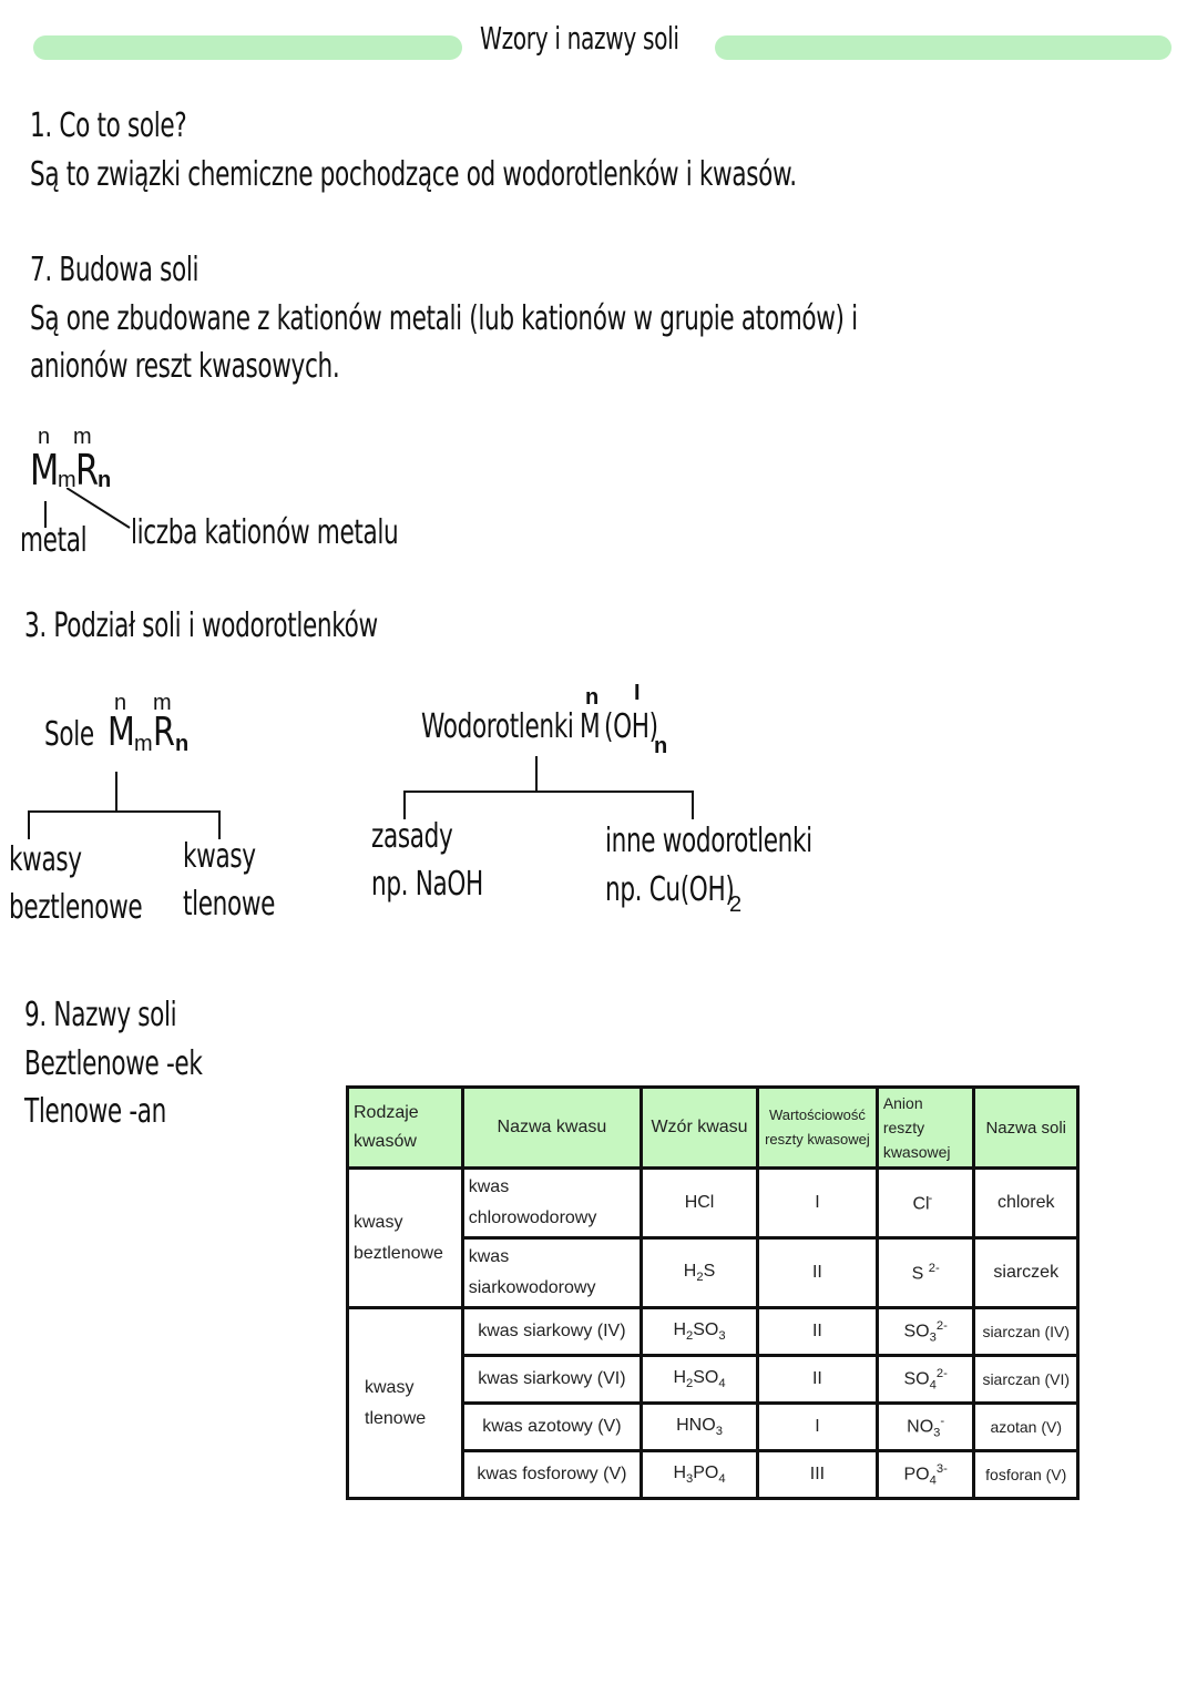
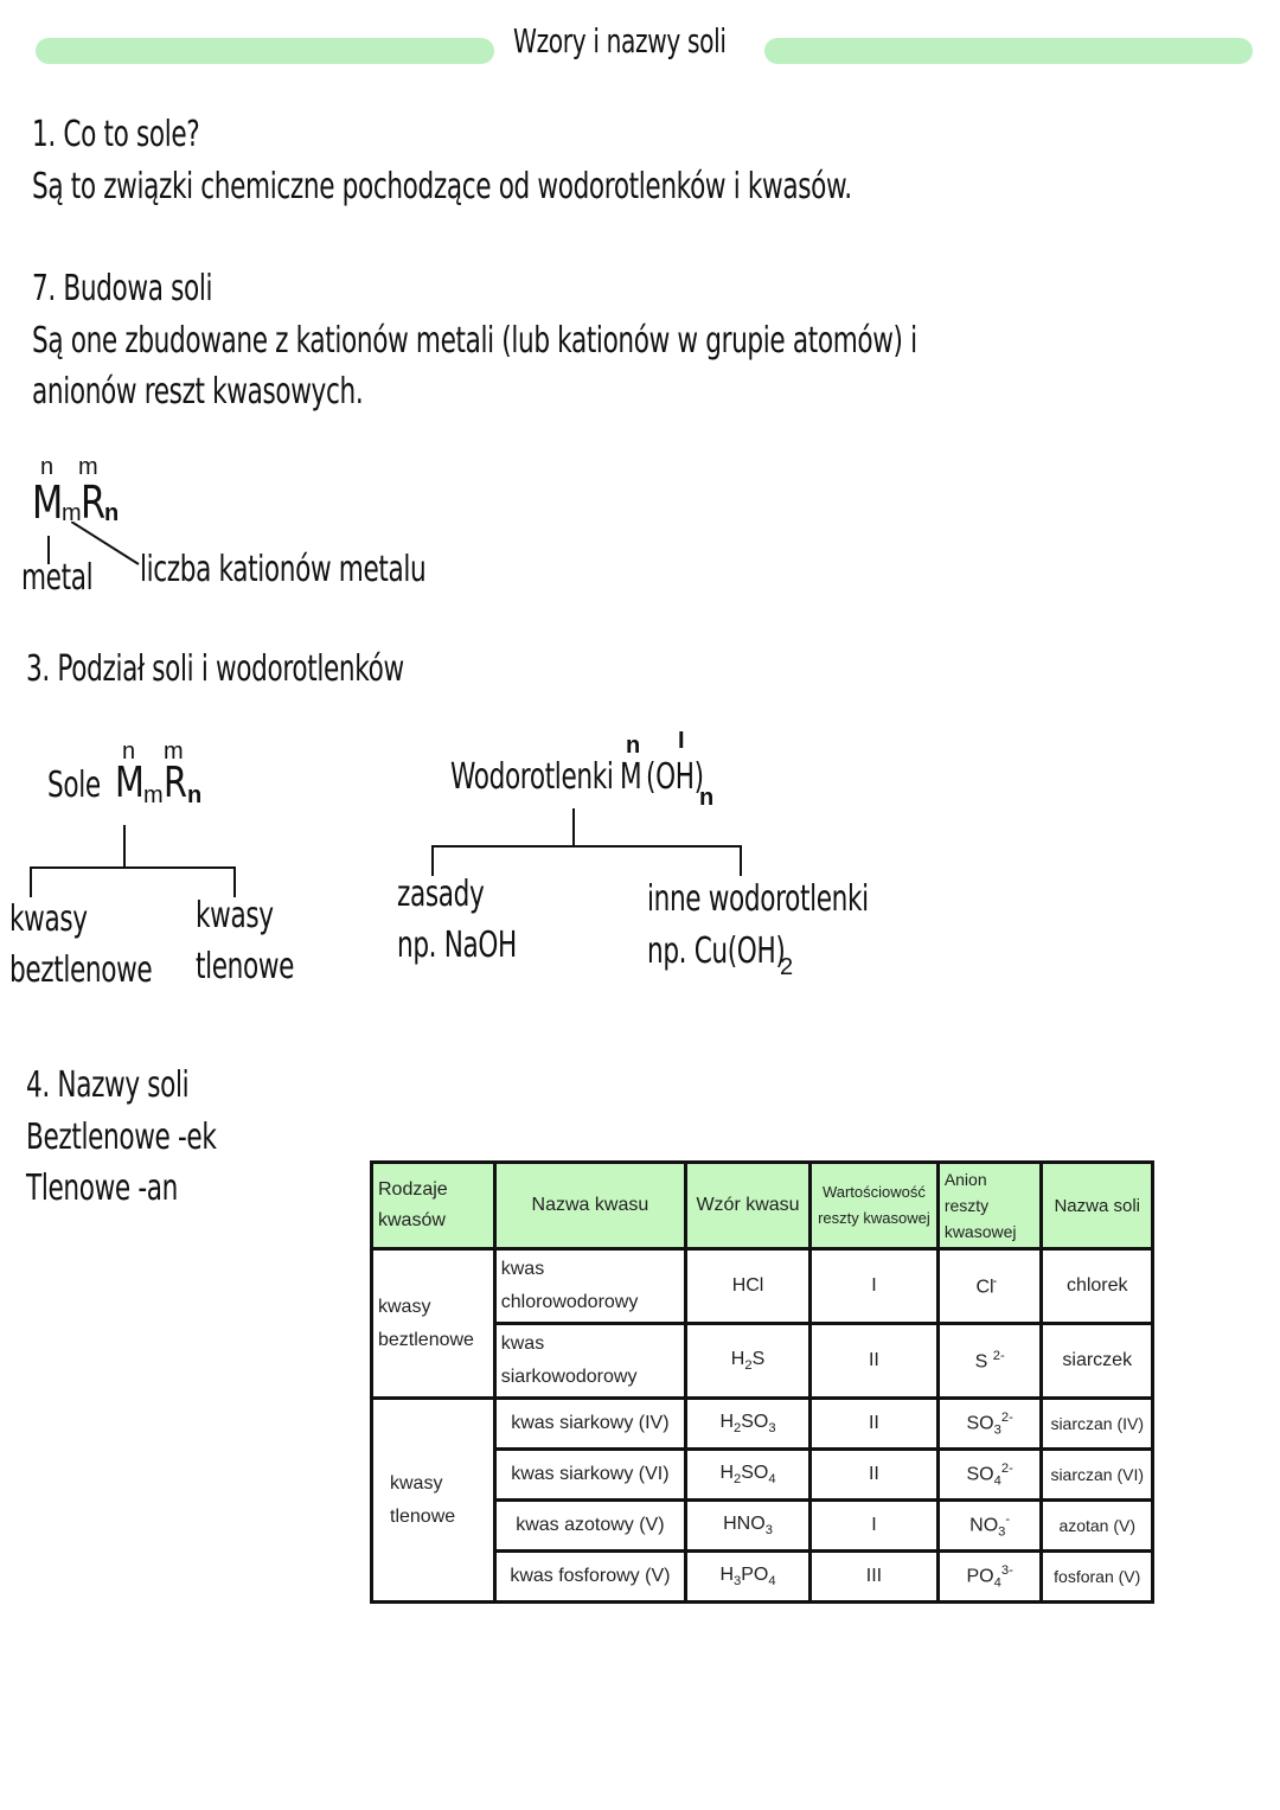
  Wzory i nazwy soli
  1. Co to sole?
  Są to związki chemiczne pochodzące od wodorotlenków i kwasów.
  7. Budowa soli
  Są one zbudowane z kationów metali (lub kationów w grupie atomów) i
  anionów reszt kwasowych.
  n
  m
  M
  m
  R
  n
  metal
  liczba kationów metalu
  3. Podział soli i wodorotlenków
  Sole
  n
  m
  M
  m
  R
  n
  kwasy
  beztlenowe
  kwasy
  tlenowe
  Wodorotlenki
  n
  I
  M
  (OH)
  n
  zasady
  np. NaOH
  inne wodorotlenki
  np. Cu(OH)
  2
- 9. Nazwy soli
+ 4. Nazwy soli
  Beztlenowe -ek
  Tlenowe -an
  Rodzaje kwasów	Nazwa kwasu	Wzór kwasu	Wartościowość reszty kwasowej	Anion reszty kwasowej	Nazwa soli
  kwasy beztlenowe	kwas chlorowodorowy	HCl	I	Cl -	chlorek
  kwas siarkowodorowy	H2S	II	S 2-	siarczek
  kwasy tlenowe	kwas siarkowy (IV)	H2SO3	II	SO32-	siarczan (IV)
  kwas siarkowy (VI)	H2SO4	II	SO42-	siarczan (VI)
  kwas azotowy (V)	HNO3	I	NO3-	azotan (V)
  kwas fosforowy (V)	H3PO4	III	PO43-	fosforan (V)
